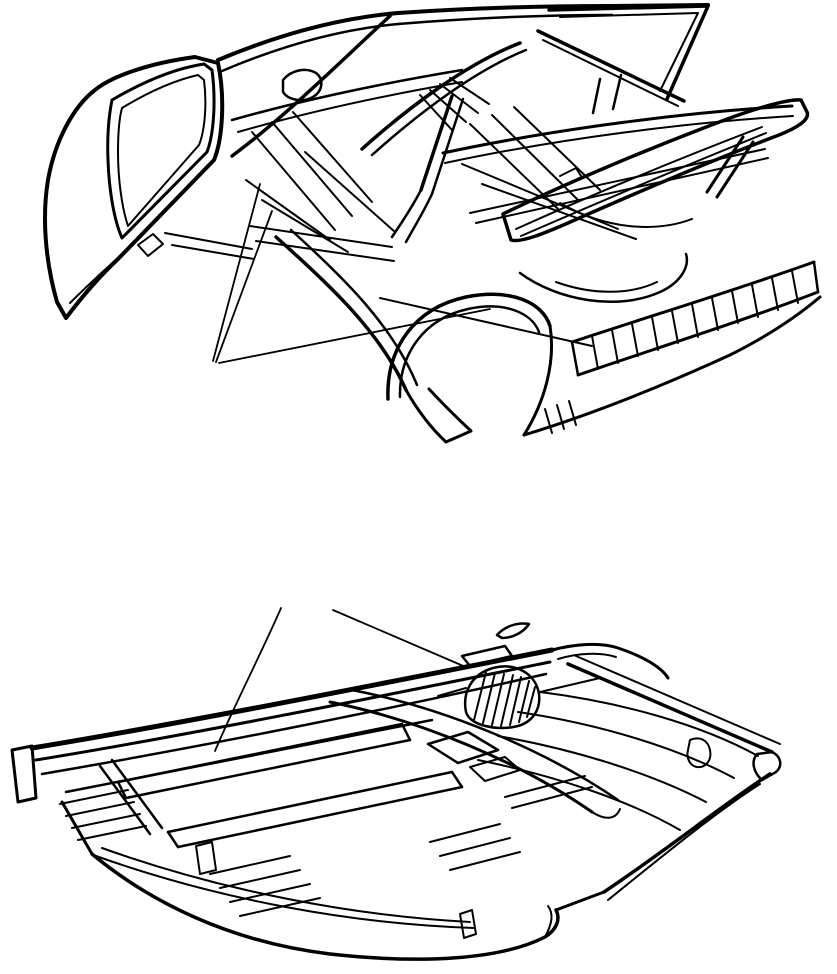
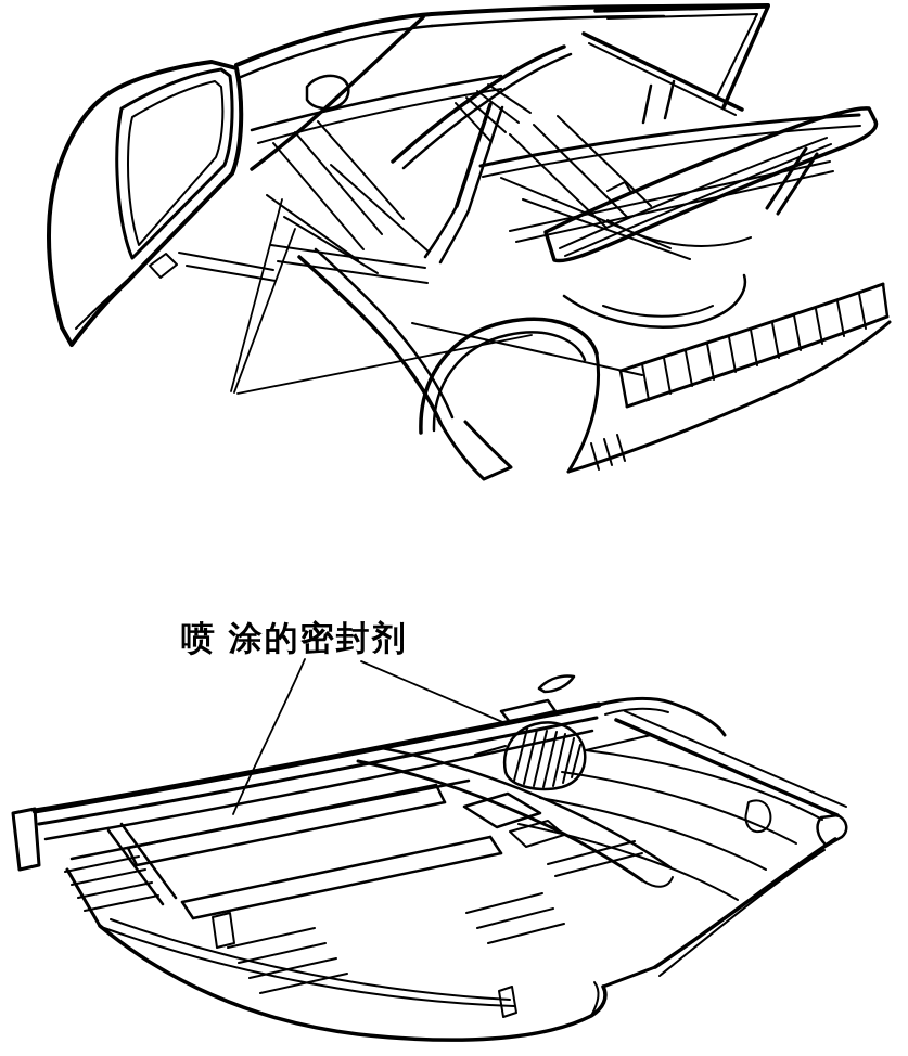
+ 喷 涂的密封剂
